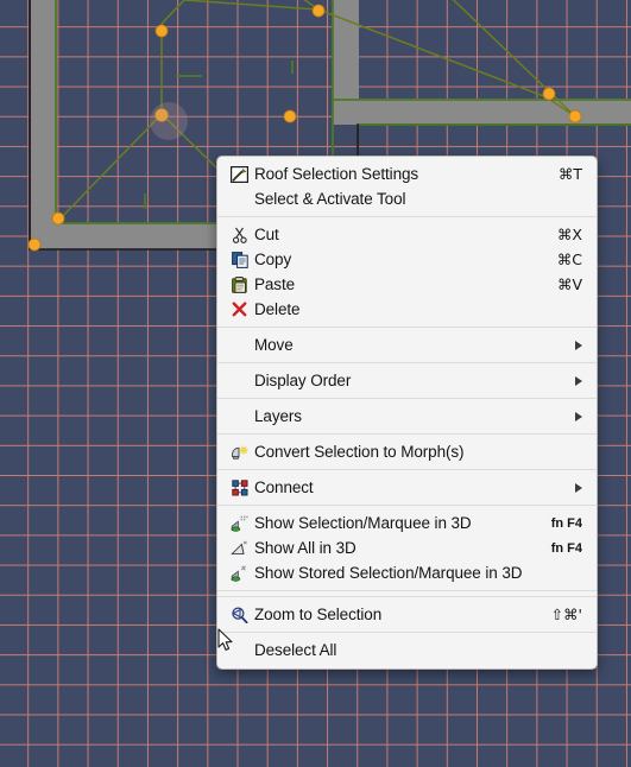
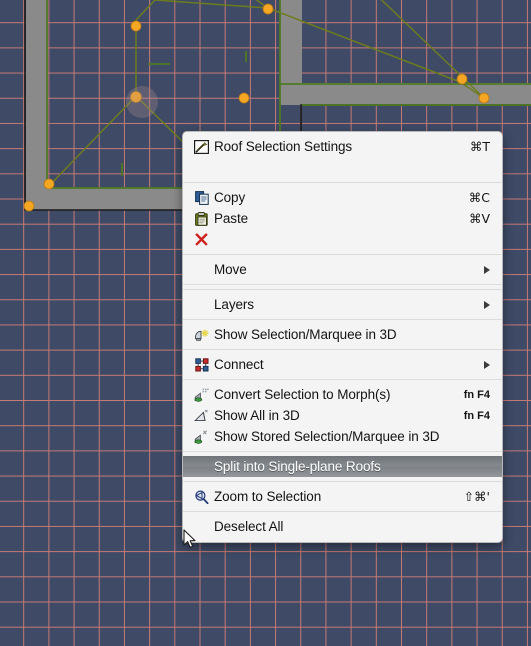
  Roof Selection Settings
  ⌘T
- Select & Activate Tool
- Cut
- ⌘X
  Copy
  ⌘C
  Paste
  ⌘V
- Delete
  Move
- Display Order
  Layers
- Convert Selection to Morph(s)
+ Show Selection/Marquee in 3D
  Connect
- Show Selection/Marquee in 3D
+ Convert Selection to Morph(s)
  fn F4
  Show All in 3D
  fn F4
  Show Stored Selection/Marquee in 3D
+ Split into Single-plane Roofs
  Zoom to Selection
  ⇧⌘'
  Deselect All
